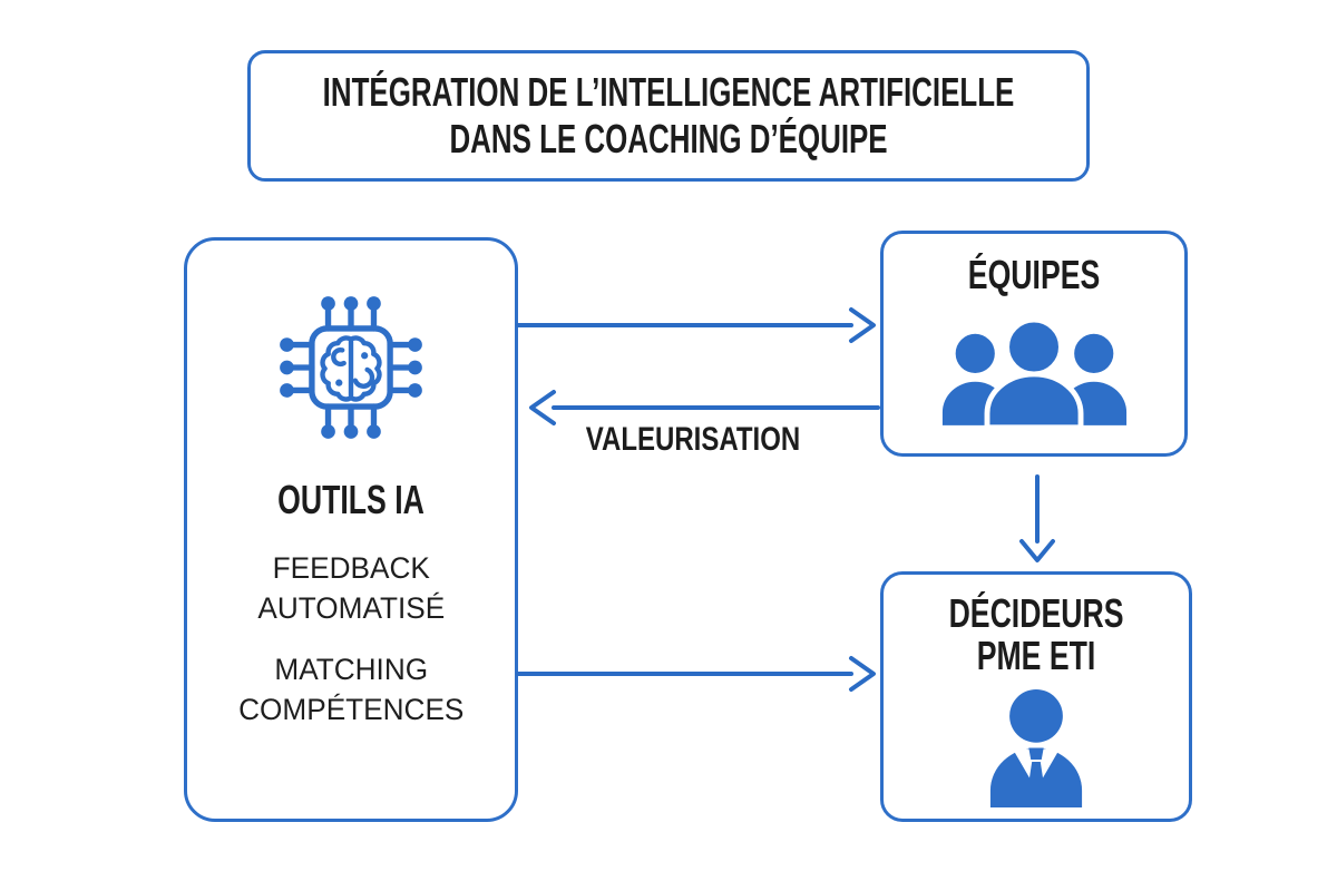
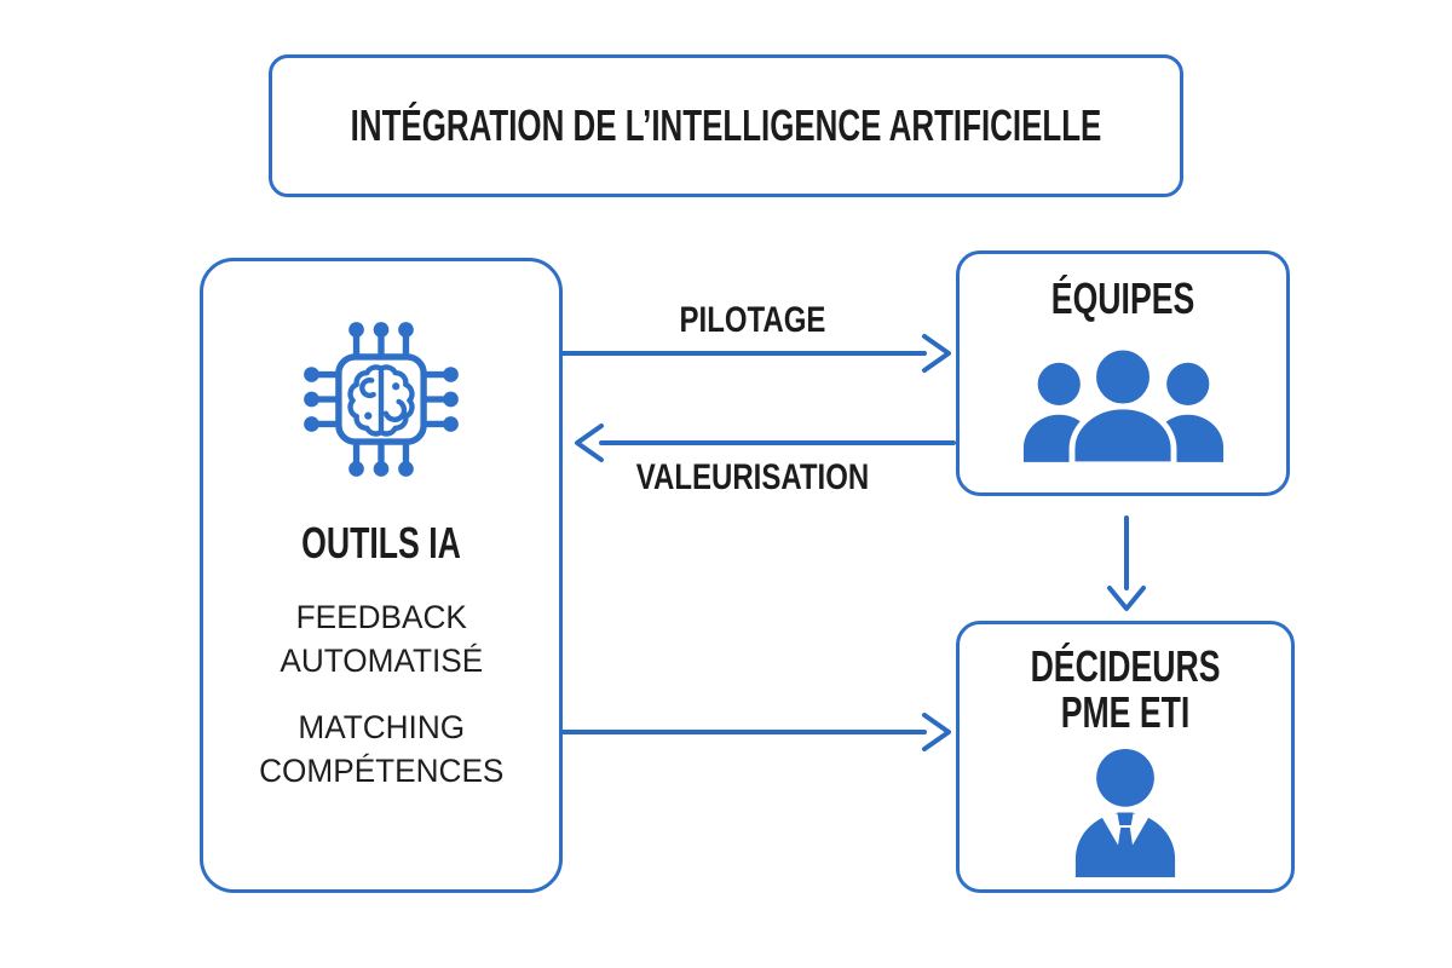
  INTÉGRATION DE L’INTELLIGENCE ARTIFICIELLE
- DANS LE COACHING D’ÉQUIPE
  OUTILS IA
  FEEDBACK
  AUTOMATISÉ
  MATCHING
  COMPÉTENCES
  ÉQUIPES
  DÉCIDEURS
  PME ETI
+ PILOTAGE
  VALEURISATION
